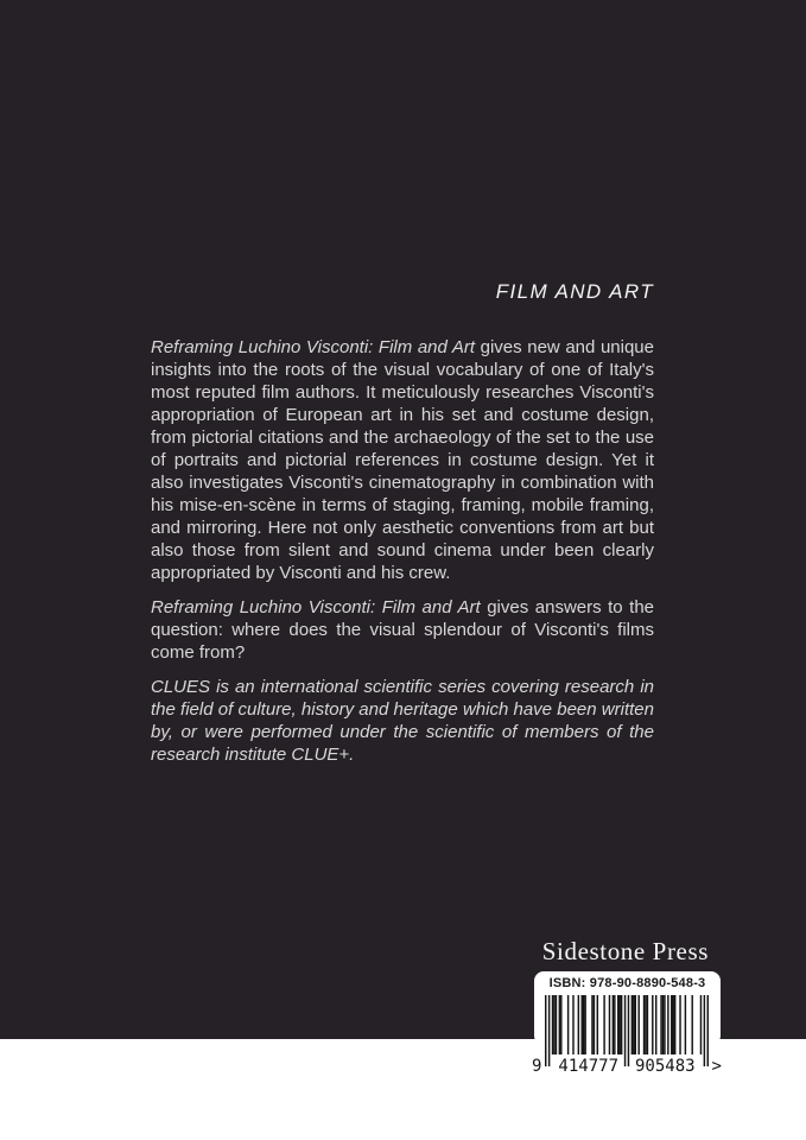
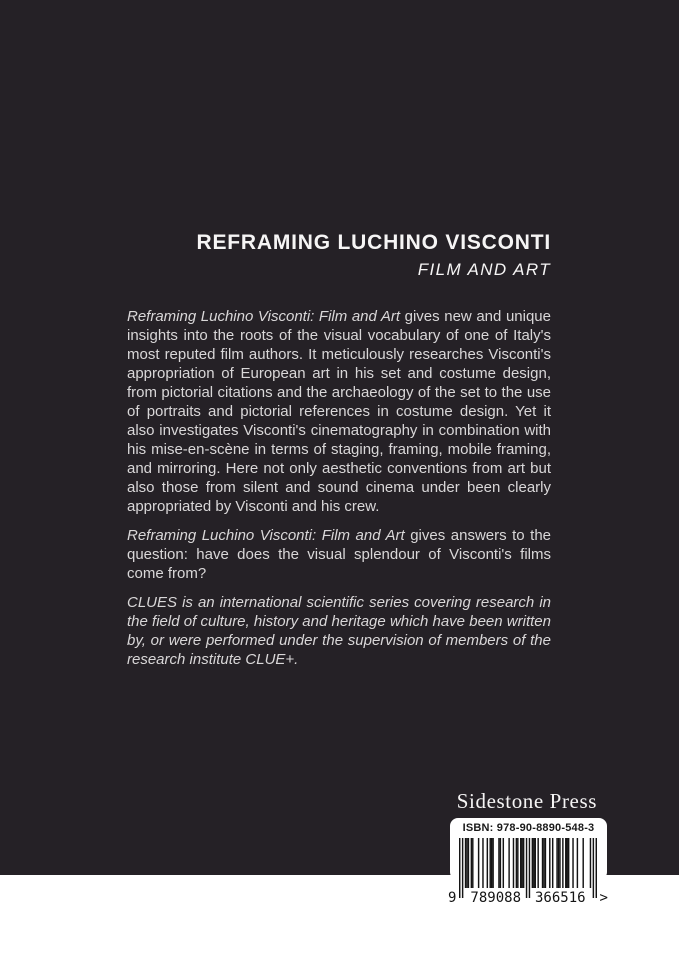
+ REFRAMING LUCHINO VISCONTI
  FILM AND ART
  Reframing Luchino Visconti: Film and Art gives new and unique insights into the roots of the visual vocabulary of one of Italy's most reputed film authors. It meticulously researches Visconti's appropriation of European art in his set and costume design, from pictorial citations and the archaeology of the set to the use of portraits and pictorial references in costume design. Yet it also investigates Visconti's cinematography in combination with his mise-en-scène in terms of staging, framing, mobile framing, and mirroring. Here not only aesthetic conventions from art but also those from silent and sound cinema under been clearly appropriated by Visconti and his crew.
- Reframing Luchino Visconti: Film and Art gives answers to the question: where does the visual splendour of Visconti's films come from?
+ Reframing Luchino Visconti: Film and Art gives answers to the question: have does the visual splendour of Visconti's films come from?
- CLUES is an international scientific series covering research in the field of culture, history and heritage which have been written by, or were performed under the scientific of members of the research institute CLUE+.
+ CLUES is an international scientific series covering research in the field of culture, history and heritage which have been written by, or were performed under the supervision of members of the research institute CLUE+.
  Sidestone Press
  ISBN: 978-90-8890-548-3
  9
- 414777
+ 789088
- 905483
+ 366516
  >
